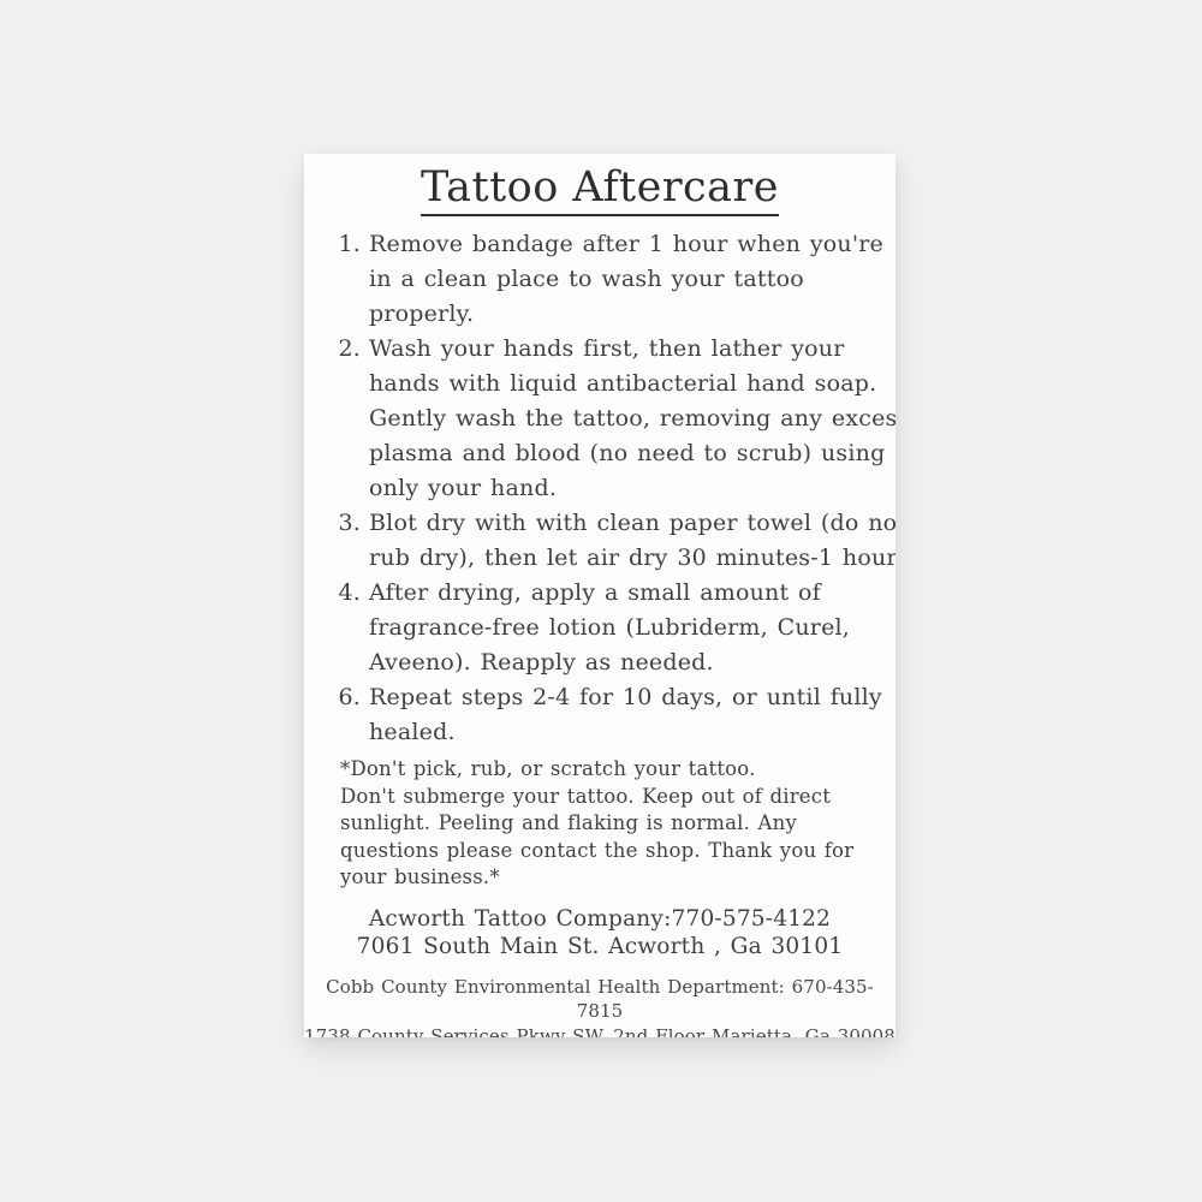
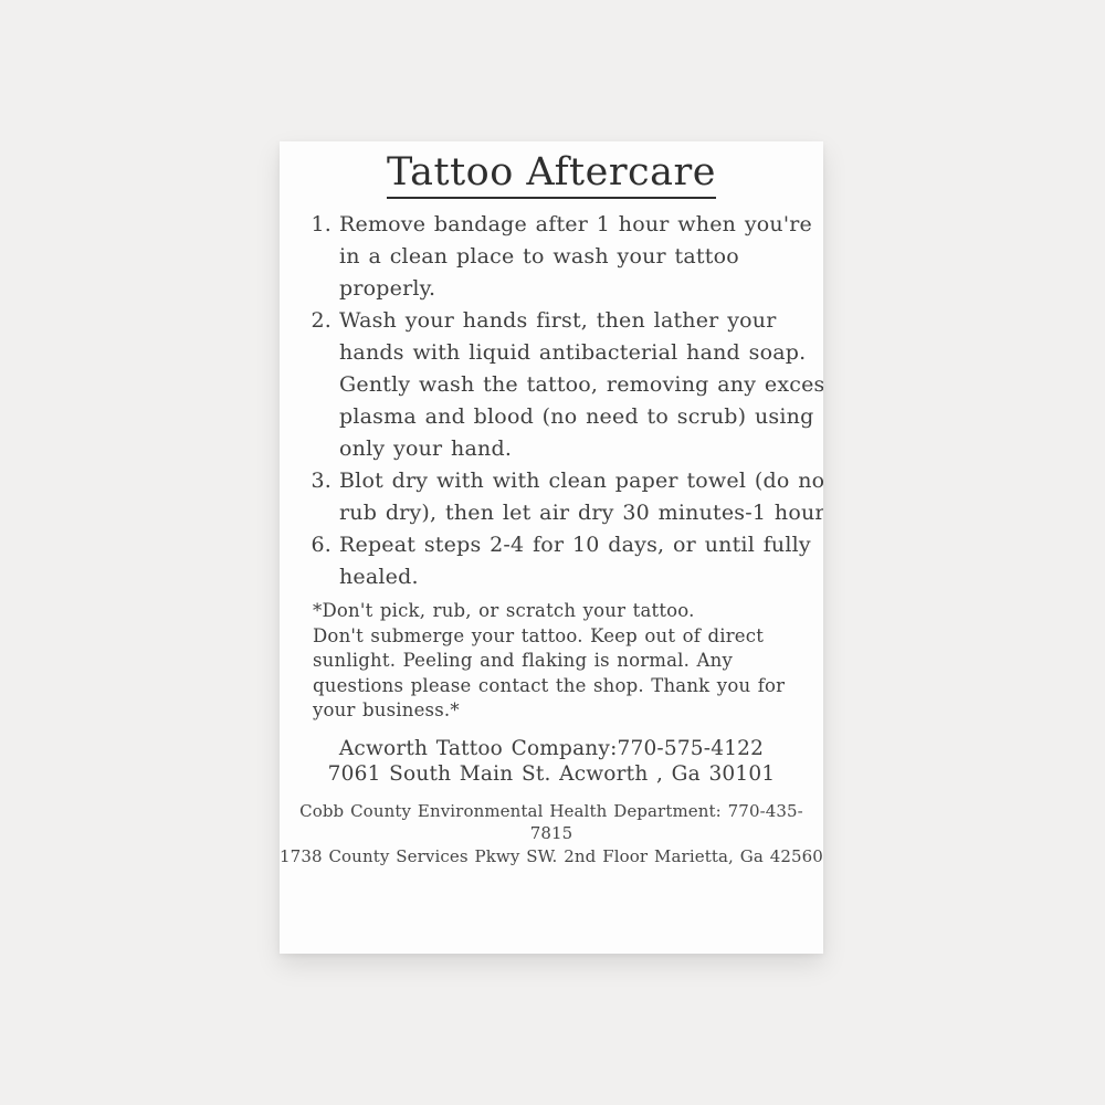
  Tattoo Aftercare
  1.
  Remove bandage after 1 hour when you're
  in a clean place to wash your tattoo
  properly.
  2.
  Wash your hands first, then lather your
  hands with liquid antibacterial hand soap.
  Gently wash the tattoo, removing any exces
  plasma and blood (no need to scrub) using
  only your hand.
  3.
  Blot dry with with clean paper towel (do no
  rub dry), then let air dry 30 minutes-1 hour
- 4.
- After drying, apply a small amount of
- fragrance-free lotion (Lubriderm, Curel,
- Aveeno). Reapply as needed.
  6.
  Repeat steps 2-4 for 10 days, or until fully
  healed.
  *Don't pick, rub, or scratch your tattoo.
  Don't submerge your tattoo. Keep out of direct
  sunlight. Peeling and flaking is normal. Any
  questions please contact the shop. Thank you for
  your business.*
  Acworth Tattoo Company:770-575-4122
  7061 South Main St. Acworth , Ga 30101
- Cobb County Environmental Health Department: 670-435-7815
+ Cobb County Environmental Health Department: 770-435-7815
- 1738 County Services Pkwy SW. 2nd Floor Marietta, Ga 30008
+ 1738 County Services Pkwy SW. 2nd Floor Marietta, Ga 42560
